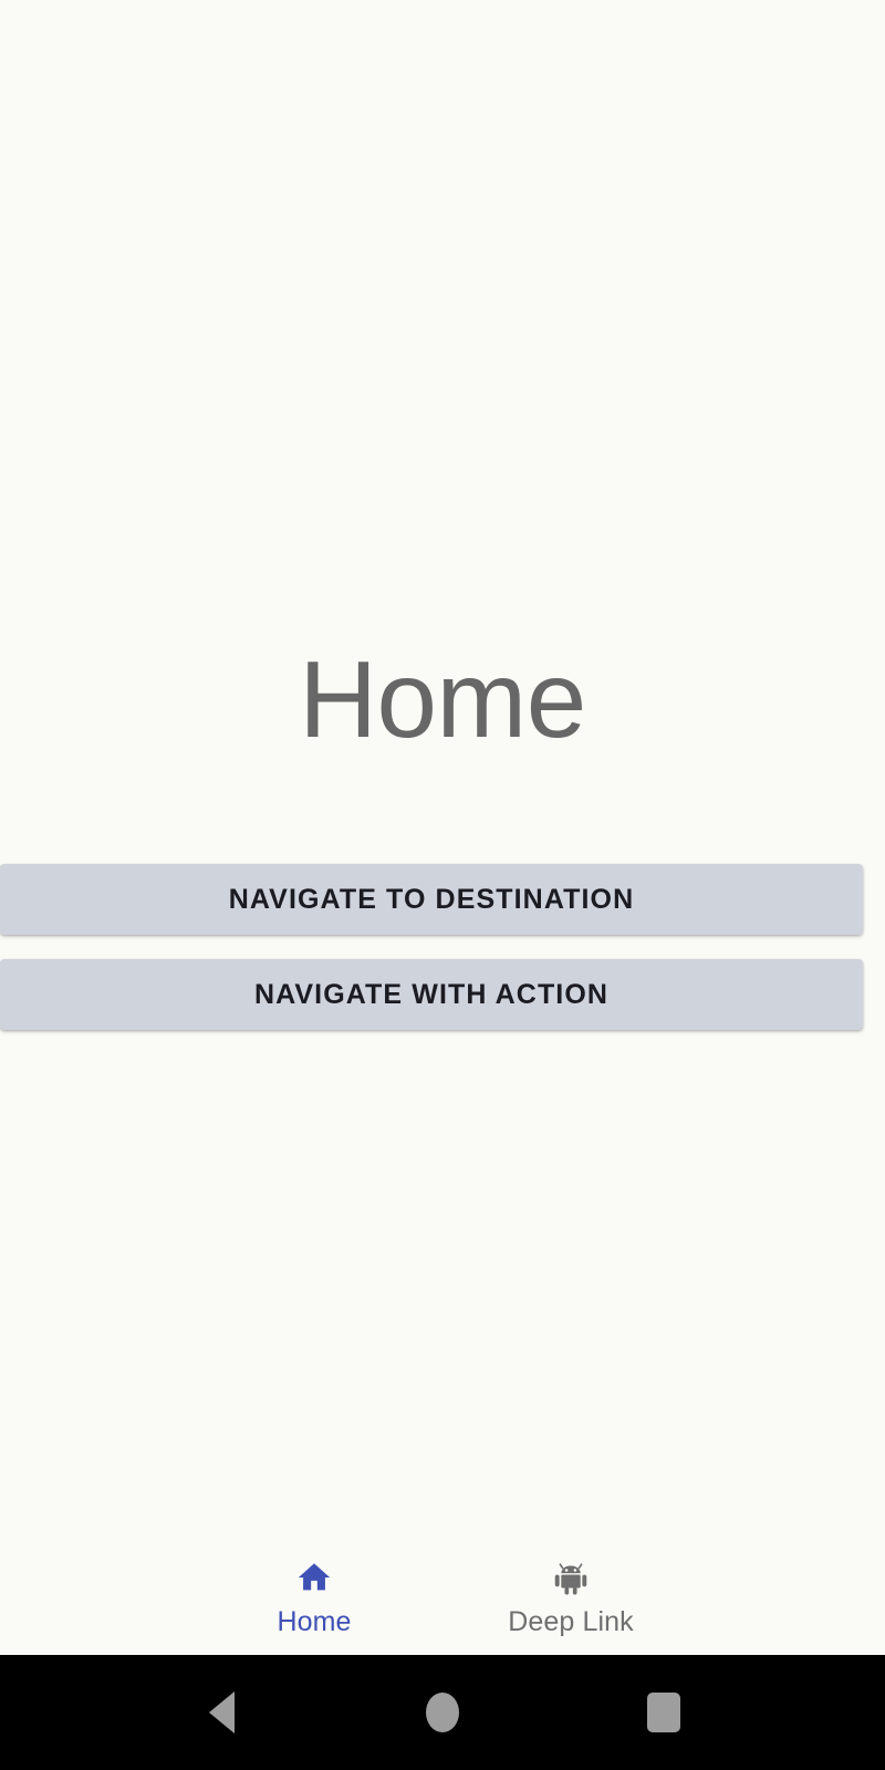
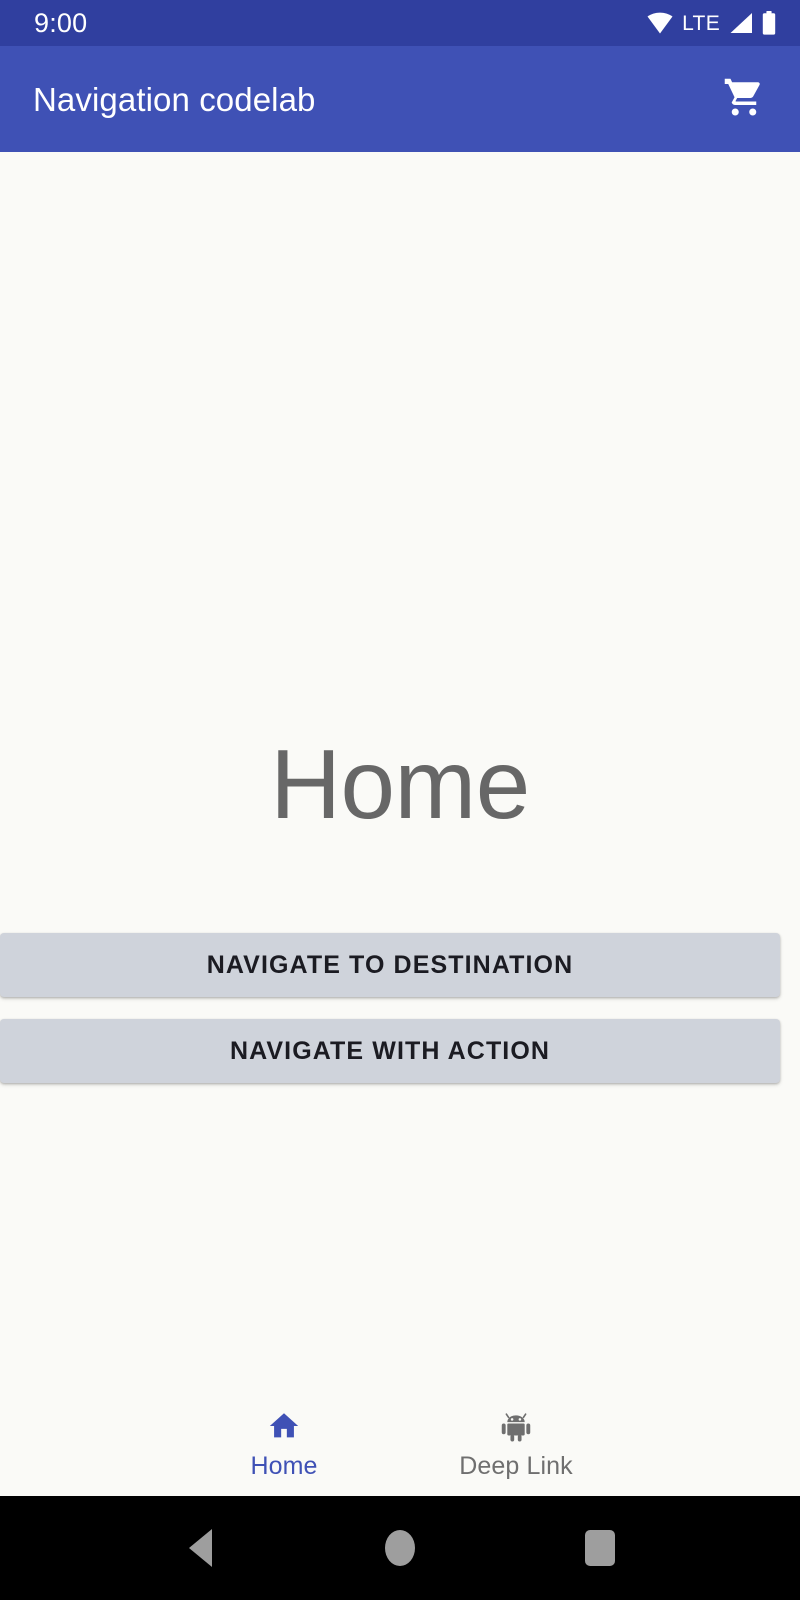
+ 9:00
+ LTE
+ Navigation codelab
  Home
  NAVIGATE TO DESTINATION
  NAVIGATE WITH ACTION
  Home
  Deep Link
